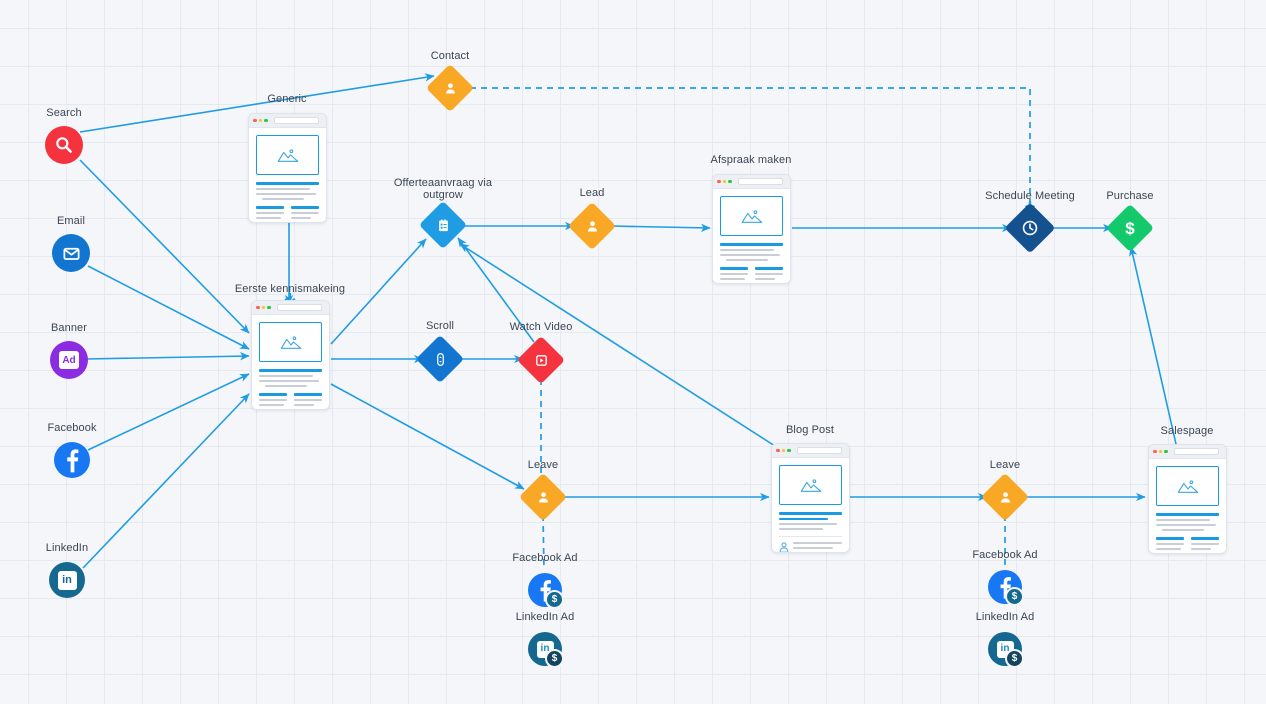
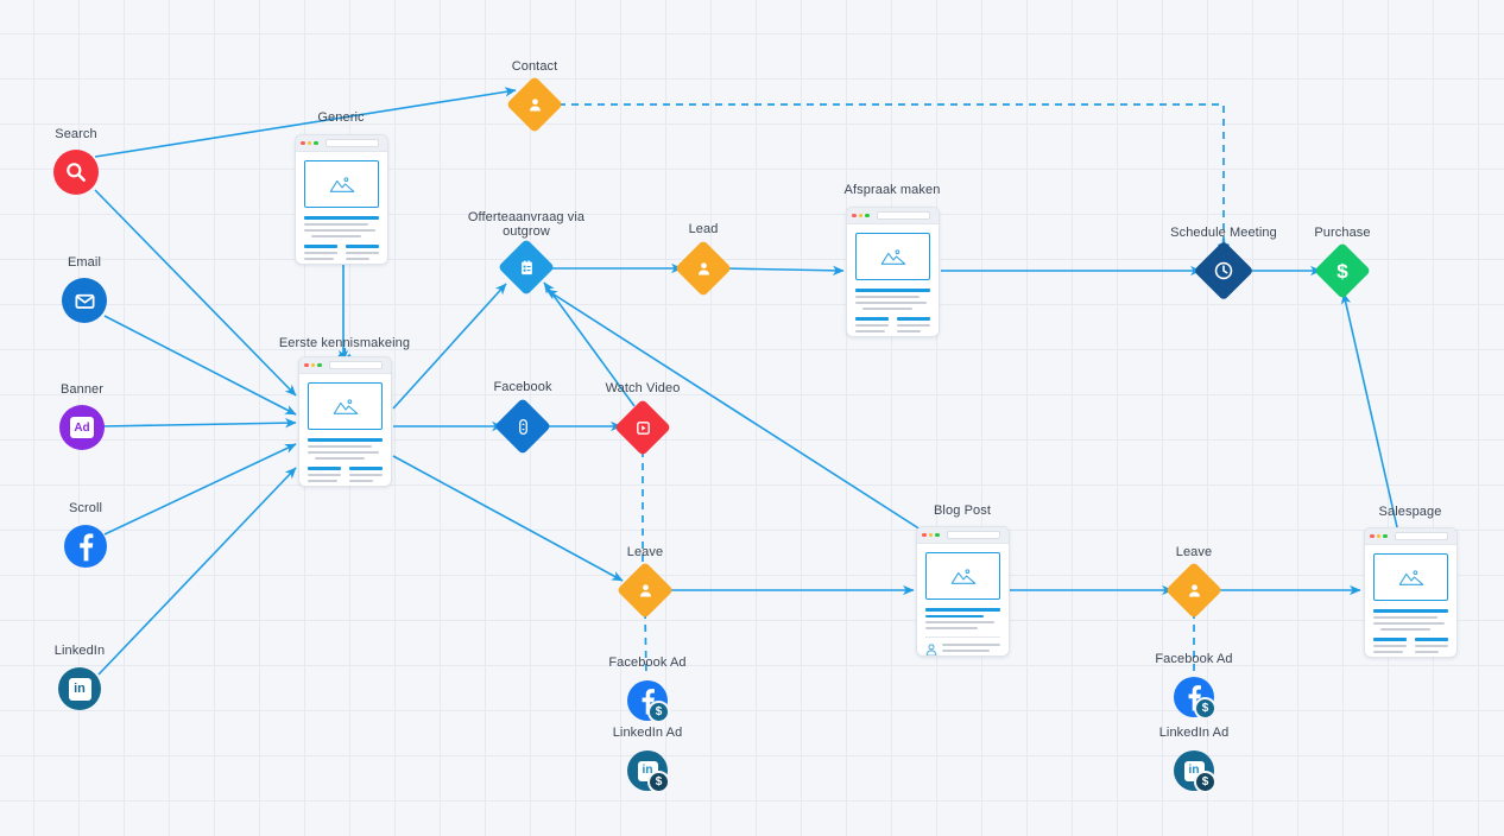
  Search
  Email
  Banner
- Facebook
+ Scroll
  LinkedIn
  Generic
  Eerste kennismakeing
  Contact
  Offerteaanvraag via
  outgrow
  Lead
  Afspraak maken
  Schedule Meeting
  Purchase
- Scroll
+ Facebook
  Watch Video
  Leave
  Facebook Ad
  LinkedIn Ad
  Blog Post
  Leave
  Facebook Ad
  LinkedIn Ad
  Salespage
  Ad
  in
  $
  $
  in
  $
  $
  in
  $
